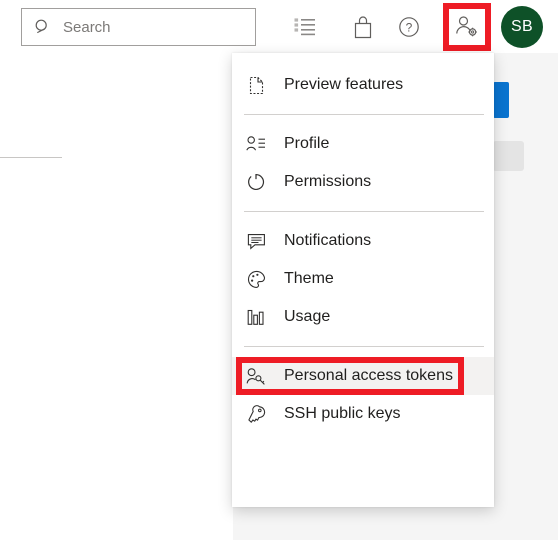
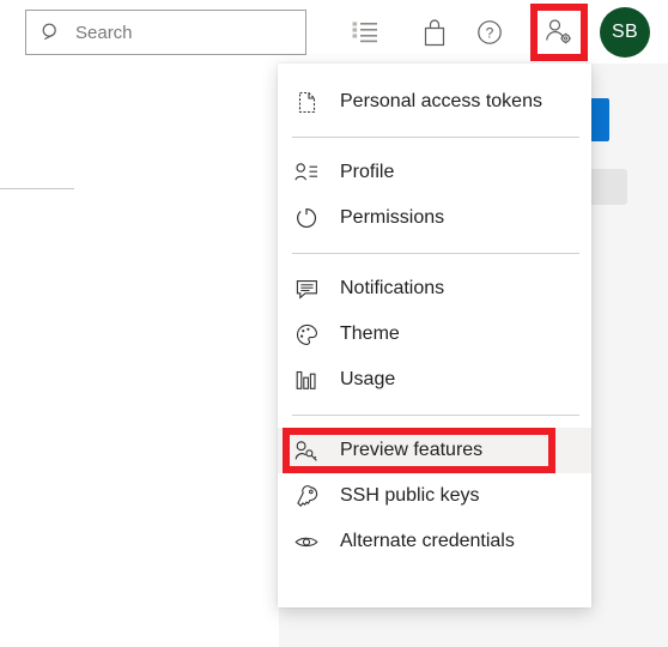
  Search
  ?
  SB
- Preview features
+ Personal access tokens
  Profile
  Permissions
  Notifications
  Theme
  Usage
- Personal access tokens
+ Preview features
  SSH public keys
+ Alternate credentials
